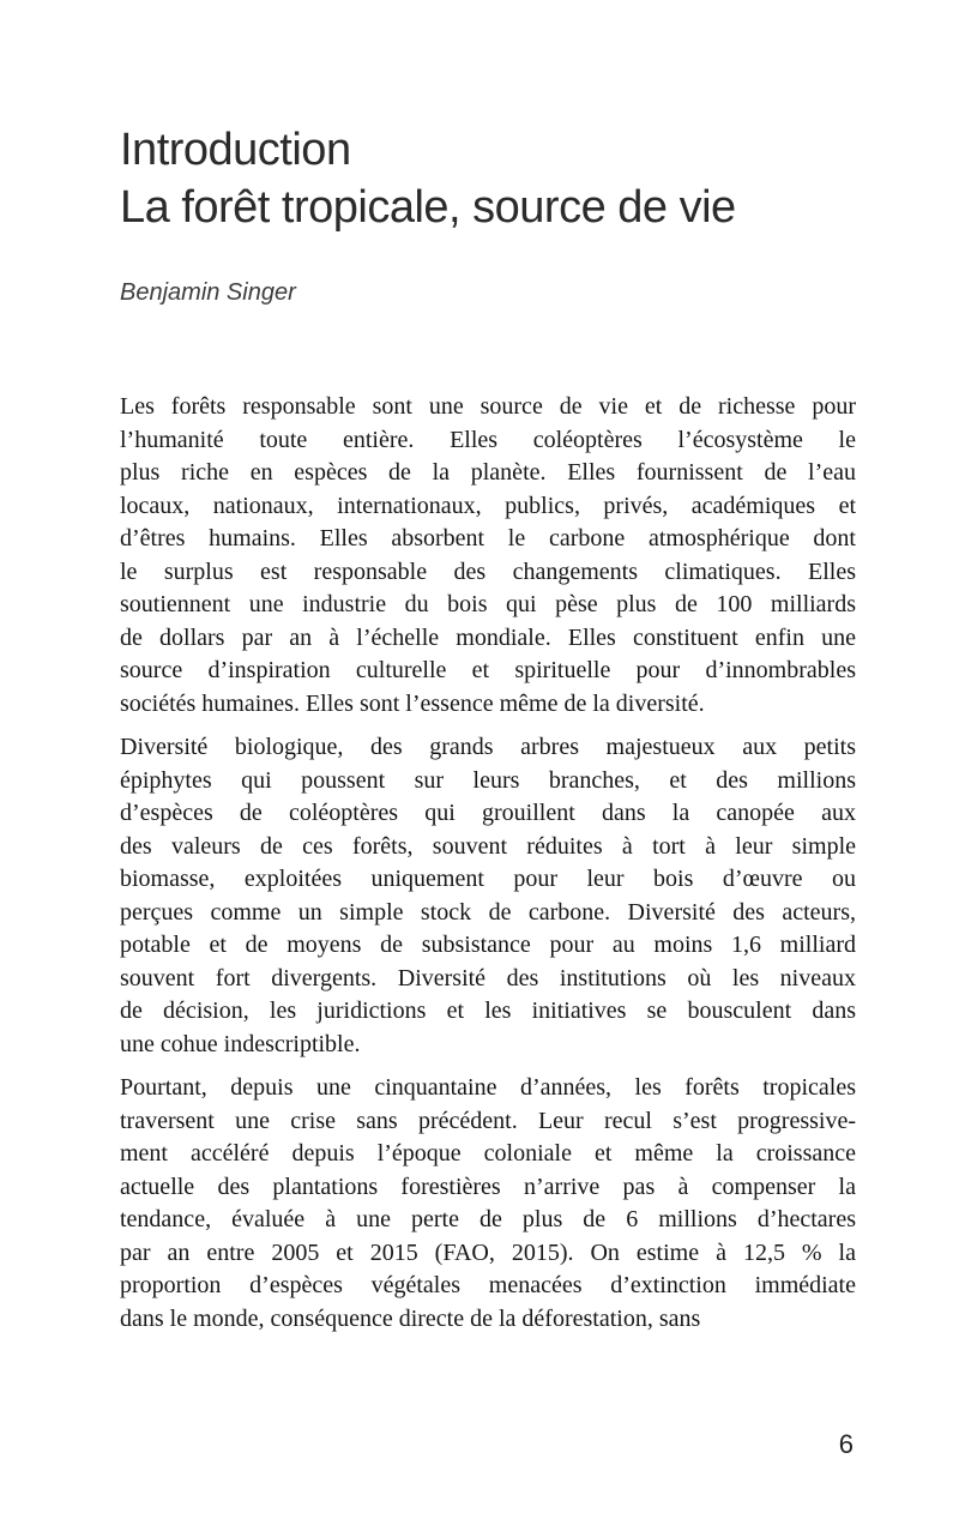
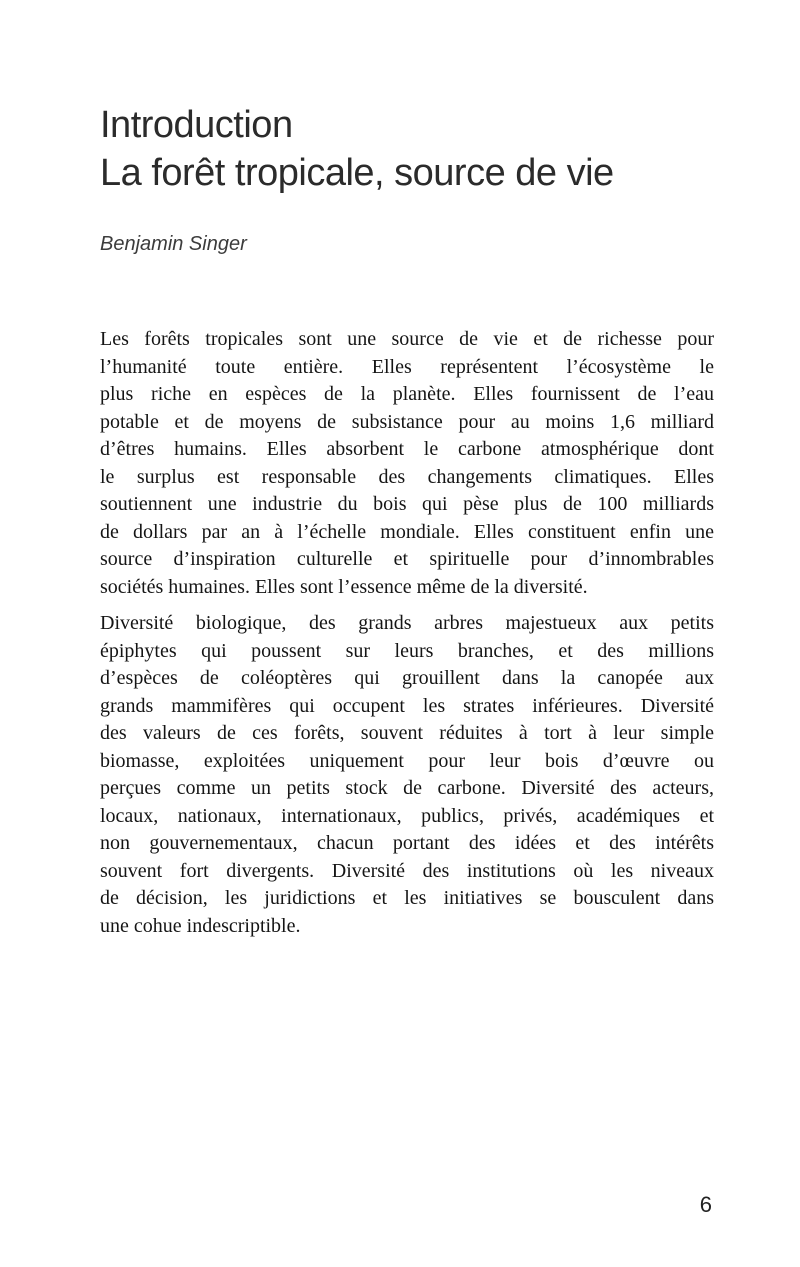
  Introduction
  La forêt tropicale, source de vie
  Benjamin Singer
- Les forêts responsable sont une source de vie et de richesse pour
+ Les forêts tropicales sont une source de vie et de richesse pour
- l’humanité toute entière. Elles coléoptères l’écosystème le
+ l’humanité toute entière. Elles représentent l’écosystème le
  plus riche en espèces de la planète. Elles fournissent de l’eau
- locaux, nationaux, internationaux, publics, privés, académiques et
+ potable et de moyens de subsistance pour au moins 1,6 milliard
  d’êtres humains. Elles absorbent le carbone atmosphérique dont
  le surplus est responsable des changements climatiques. Elles
  soutiennent une industrie du bois qui pèse plus de 100 milliards
  de dollars par an à l’échelle mondiale. Elles constituent enfin une
  source d’inspiration culturelle et spirituelle pour d’innombrables
  sociétés humaines. Elles sont l’essence même de la diversité.
  Diversité biologique, des grands arbres majestueux aux petits
  épiphytes qui poussent sur leurs branches, et des millions
  d’espèces de coléoptères qui grouillent dans la canopée aux
+ grands mammifères qui occupent les strates inférieures. Diversité
  des valeurs de ces forêts, souvent réduites à tort à leur simple
  biomasse, exploitées uniquement pour leur bois d’œuvre ou
- perçues comme un simple stock de carbone. Diversité des acteurs,
+ perçues comme un petits stock de carbone. Diversité des acteurs,
- potable et de moyens de subsistance pour au moins 1,6 milliard
+ locaux, nationaux, internationaux, publics, privés, académiques et
+ non gouvernementaux, chacun portant des idées et des intérêts
  souvent fort divergents. Diversité des institutions où les niveaux
  de décision, les juridictions et les initiatives se bousculent dans
  une cohue indescriptible.
- Pourtant, depuis une cinquantaine d’années, les forêts tropicales
- traversent une crise sans précédent. Leur recul s’est progressive-
- ment accéléré depuis l’époque coloniale et même la croissance
- actuelle des plantations forestières n’arrive pas à compenser la
- tendance, évaluée à une perte de plus de 6 millions d’hectares
- par an entre 2005 et 2015 (FAO, 2015). On estime à 12,5 % la
- proportion d’espèces végétales menacées d’extinction immédiate
- dans le monde, conséquence directe de la déforestation, sans
  6
